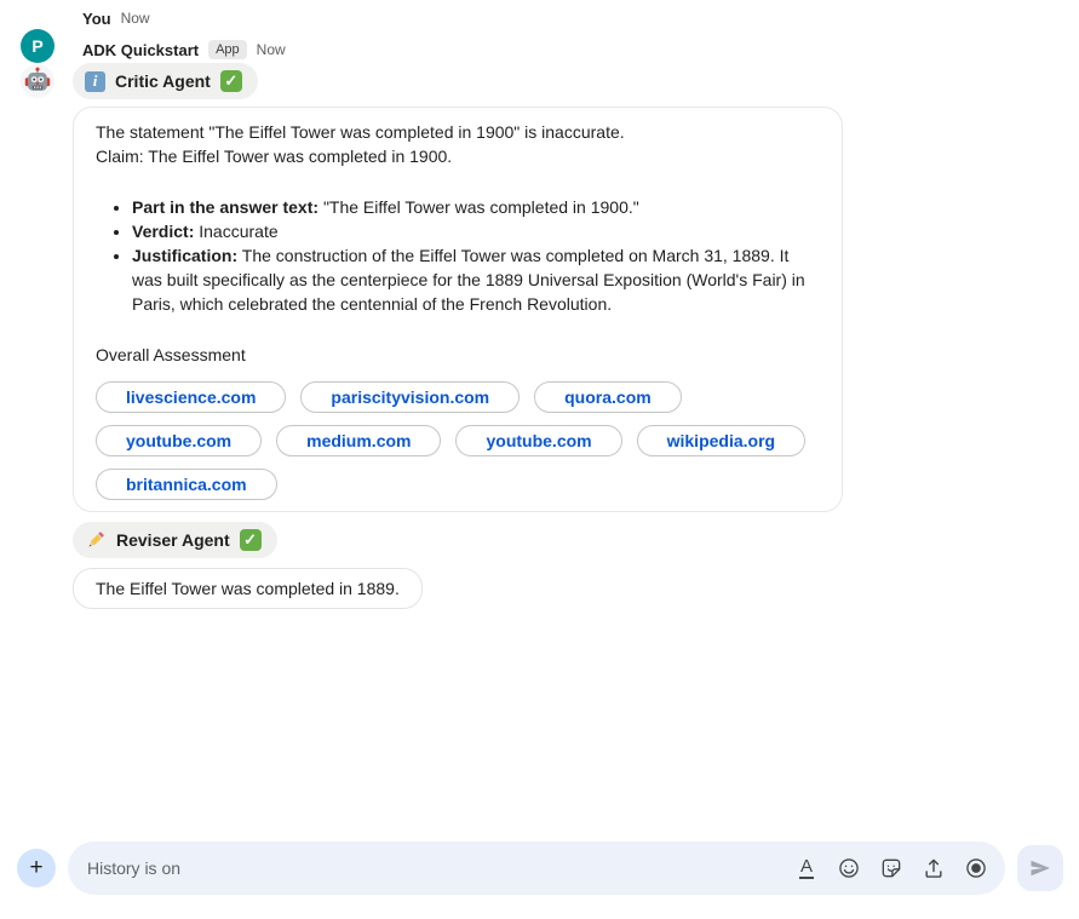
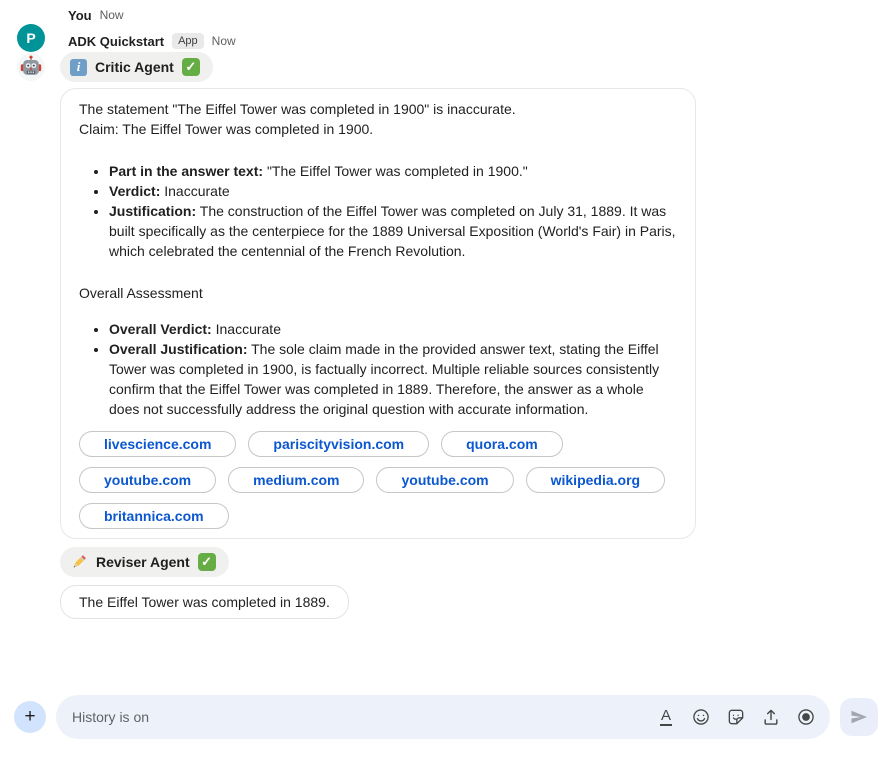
  P
  You
  Now
  ADK Quickstart
  App
  Now
  i
  Critic Agent
  ✓
  The statement "The Eiffel Tower was completed in 1900" is inaccurate.
  Claim: The Eiffel Tower was completed in 1900.
  Part in the answer text: "The Eiffel Tower was completed in 1900."
  Verdict: Inaccurate
- Justification: The construction of the Eiffel Tower was completed on March 31, 1889. It was built specifically as the centerpiece for the 1889 Universal Exposition (World's Fair) in Paris, which celebrated the centennial of the French Revolution.
+ Justification: The construction of the Eiffel Tower was completed on July 31, 1889. It was built specifically as the centerpiece for the 1889 Universal Exposition (World's Fair) in Paris, which celebrated the centennial of the French Revolution.
  Overall Assessment
+ Overall Verdict: Inaccurate
+ Overall Justification: The sole claim made in the provided answer text, stating the Eiffel Tower was completed in 1900, is factually incorrect. Multiple reliable sources consistently confirm that the Eiffel Tower was completed in 1889. Therefore, the answer as a whole does not successfully address the original question with accurate information.
  livescience.com
  pariscityvision.com
  quora.com
  youtube.com
  medium.com
  youtube.com
  wikipedia.org
  britannica.com
  Reviser Agent
  ✓
  The Eiffel Tower was completed in 1889.
  +
  History is on
  A
